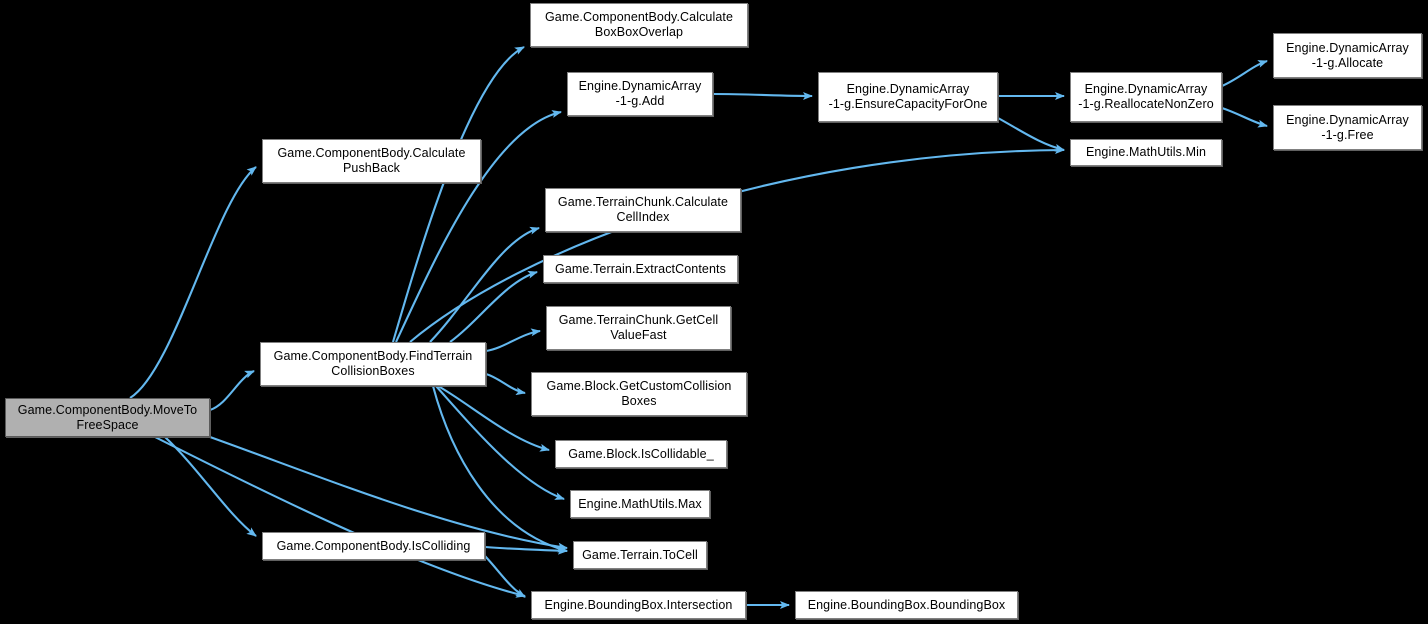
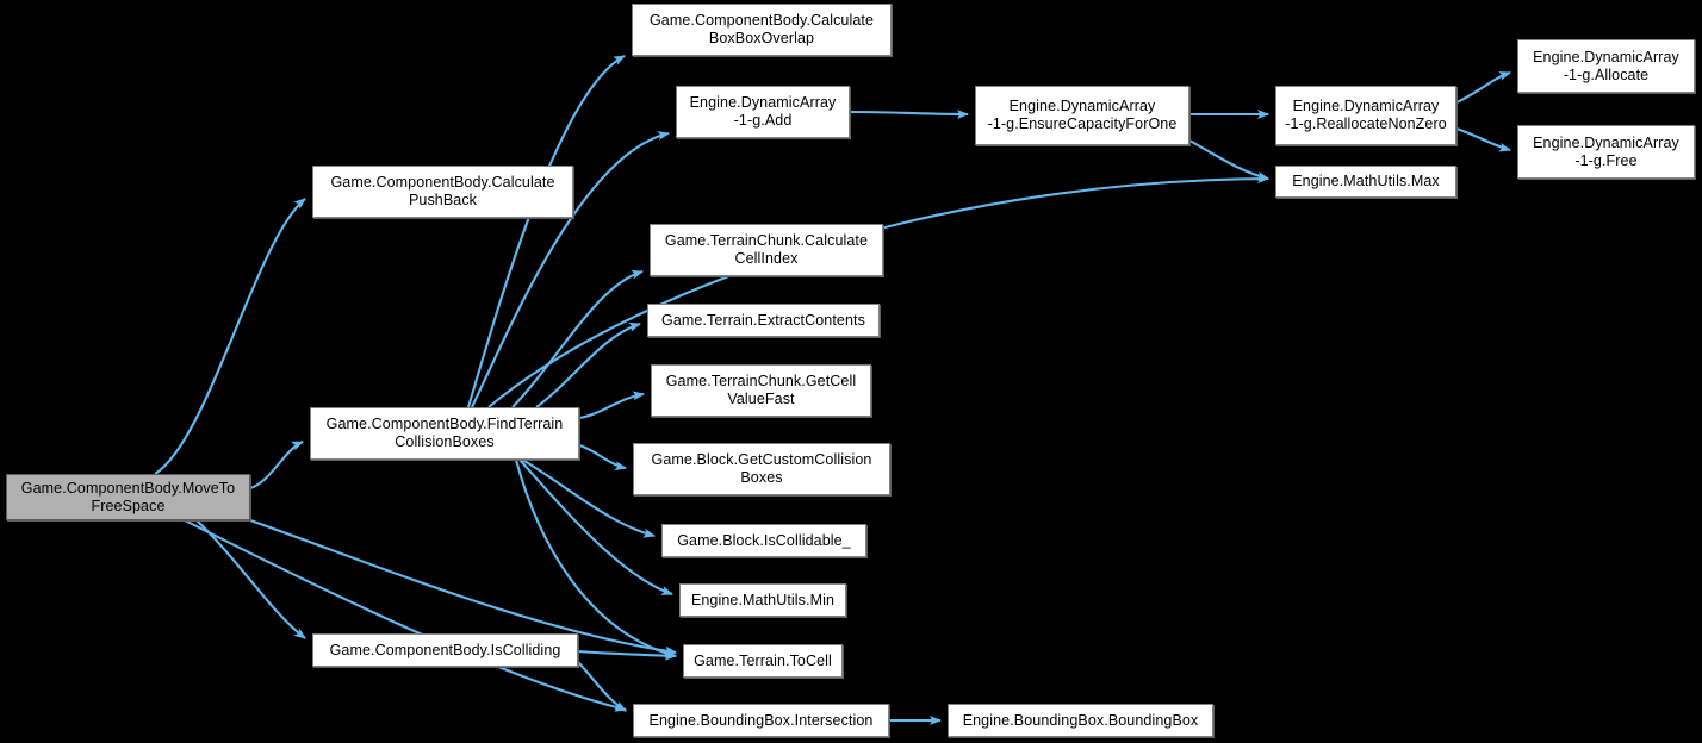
  Game.ComponentBody.MoveTo
  FreeSpace
  Game.ComponentBody.Calculate
  PushBack
  Game.ComponentBody.FindTerrain
  CollisionBoxes
  Game.ComponentBody.IsColliding
  Game.ComponentBody.Calculate
  BoxBoxOverlap
  Engine.DynamicArray
  -1-g.Add
  Game.TerrainChunk.Calculate
  CellIndex
  Game.Terrain.ExtractContents
  Game.TerrainChunk.GetCell
  ValueFast
  Game.Block.GetCustomCollision
  Boxes
  Game.Block.IsCollidable_
- Engine.MathUtils.Max
+ Engine.MathUtils.Min
  Game.Terrain.ToCell
  Engine.BoundingBox.Intersection
  Engine.DynamicArray
  -1-g.EnsureCapacityForOne
  Engine.DynamicArray
  -1-g.ReallocateNonZero
- Engine.MathUtils.Min
+ Engine.MathUtils.Max
  Engine.DynamicArray
  -1-g.Allocate
  Engine.DynamicArray
  -1-g.Free
  Engine.BoundingBox.BoundingBox
